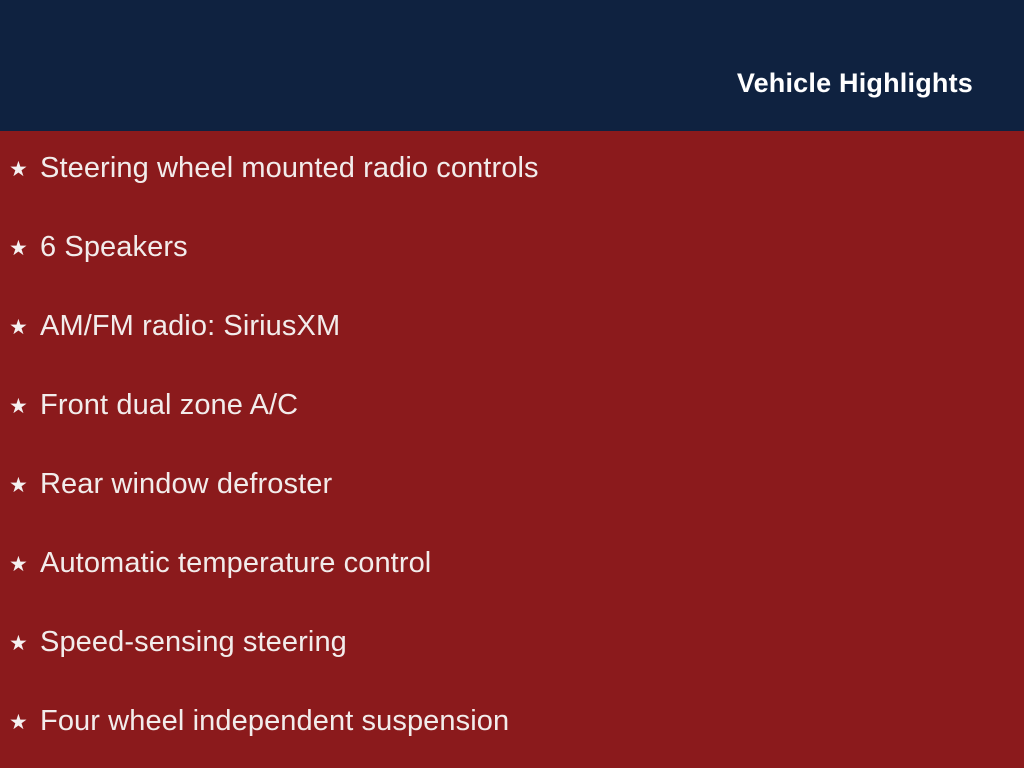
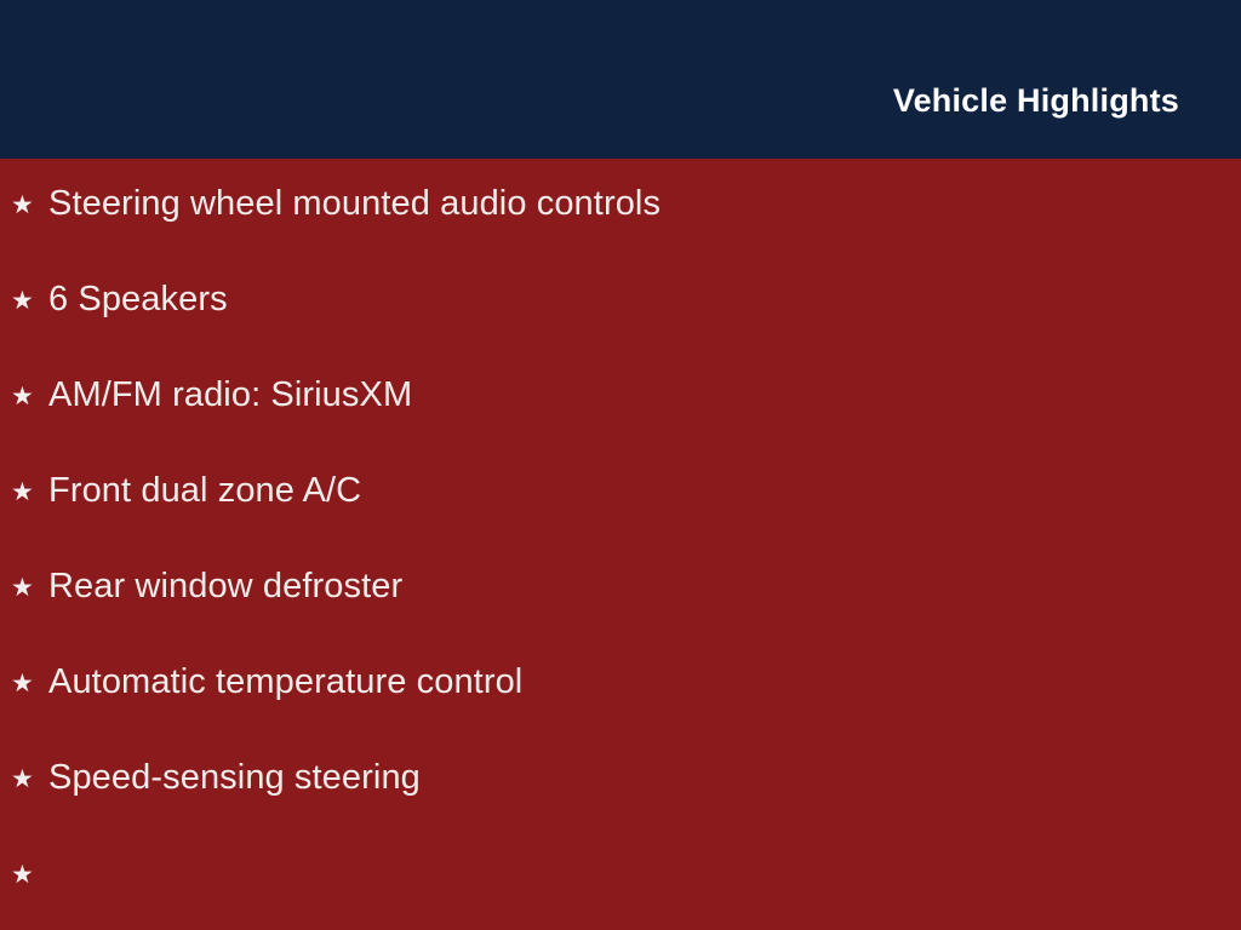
  Vehicle Highlights
  ★
- Steering wheel mounted radio controls
+ Steering wheel mounted audio controls
  ★
  6 Speakers
  ★
  AM/FM radio: SiriusXM
  ★
  Front dual zone A/C
  ★
  Rear window defroster
  ★
  Automatic temperature control
  ★
  Speed-sensing steering
  ★
- Four wheel independent suspension
